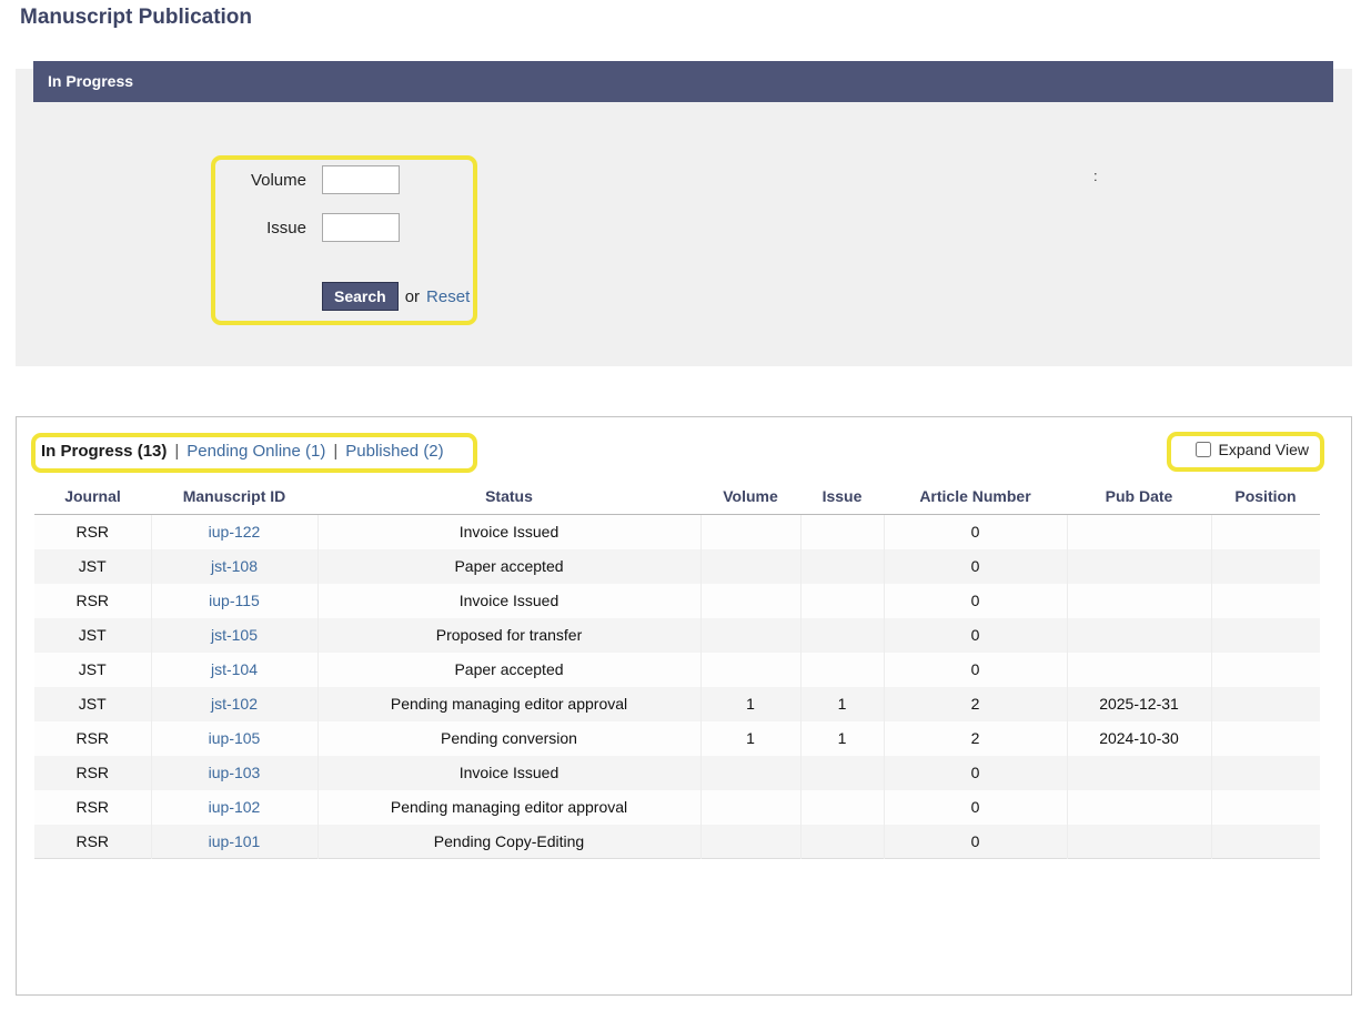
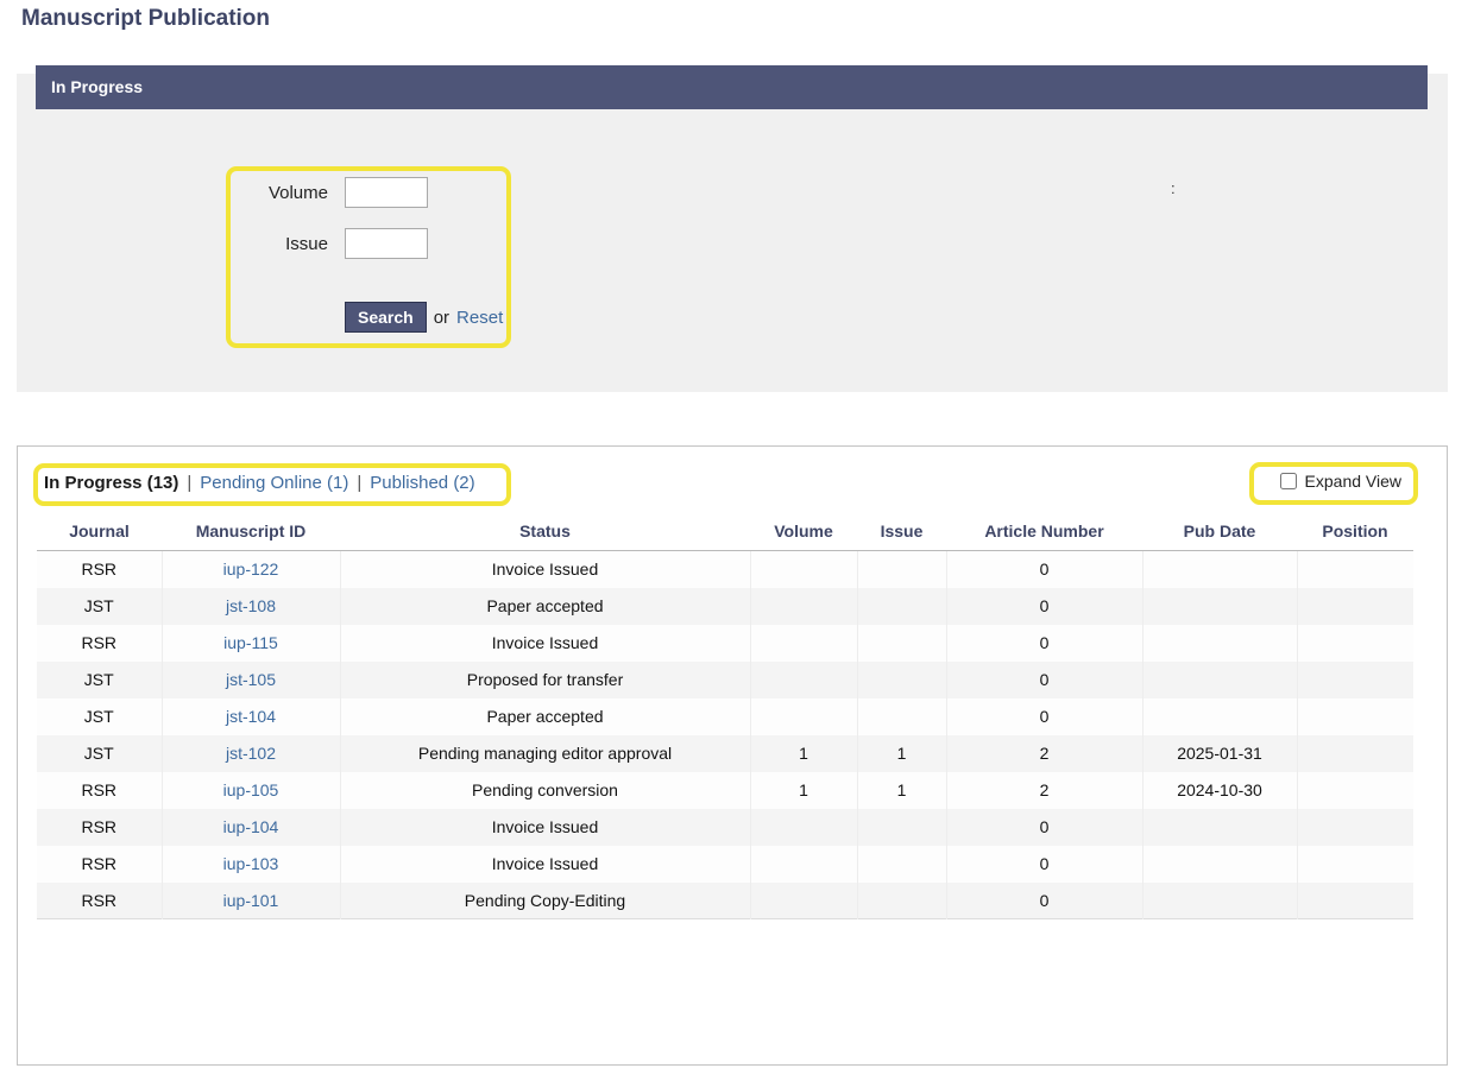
  Manuscript Publication
  In Progress
  Volume
  Issue
  Search
  or
  Reset
  :
  In Progress (13) | Pending Online (1) | Published (2)
  Expand View
  Journal	Manuscript ID	Status	Volume	Issue	Article Number	Pub Date	Position
  RSR	iup-122	Invoice Issued			0
  JST	jst-108	Paper accepted			0
  RSR	iup-115	Invoice Issued			0
  JST	jst-105	Proposed for transfer			0
  JST	jst-104	Paper accepted			0
- JST	jst-102	Pending managing editor approval	1	1	2	2025-12-31
+ JST	jst-102	Pending managing editor approval	1	1	2	2025-01-31
  RSR	iup-105	Pending conversion	1	1	2	2024-10-30
+ RSR	iup-104	Invoice Issued			0
  RSR	iup-103	Invoice Issued			0
- RSR	iup-102	Pending managing editor approval			0
  RSR	iup-101	Pending Copy-Editing			0
